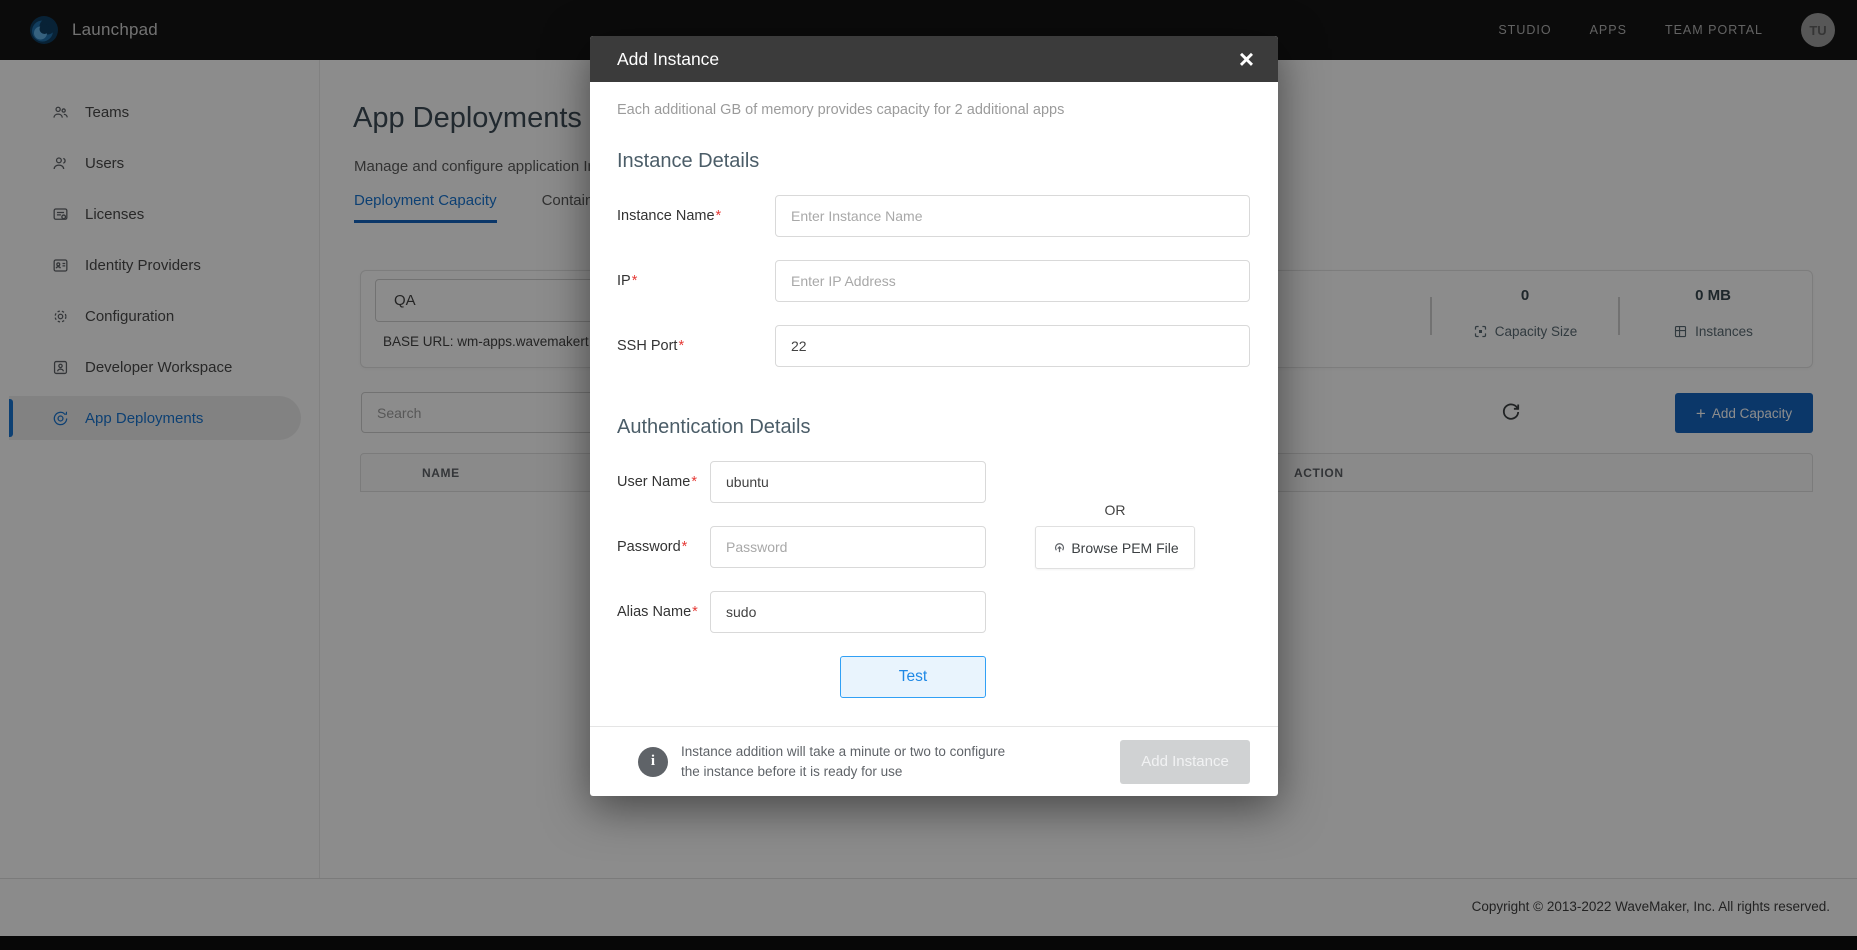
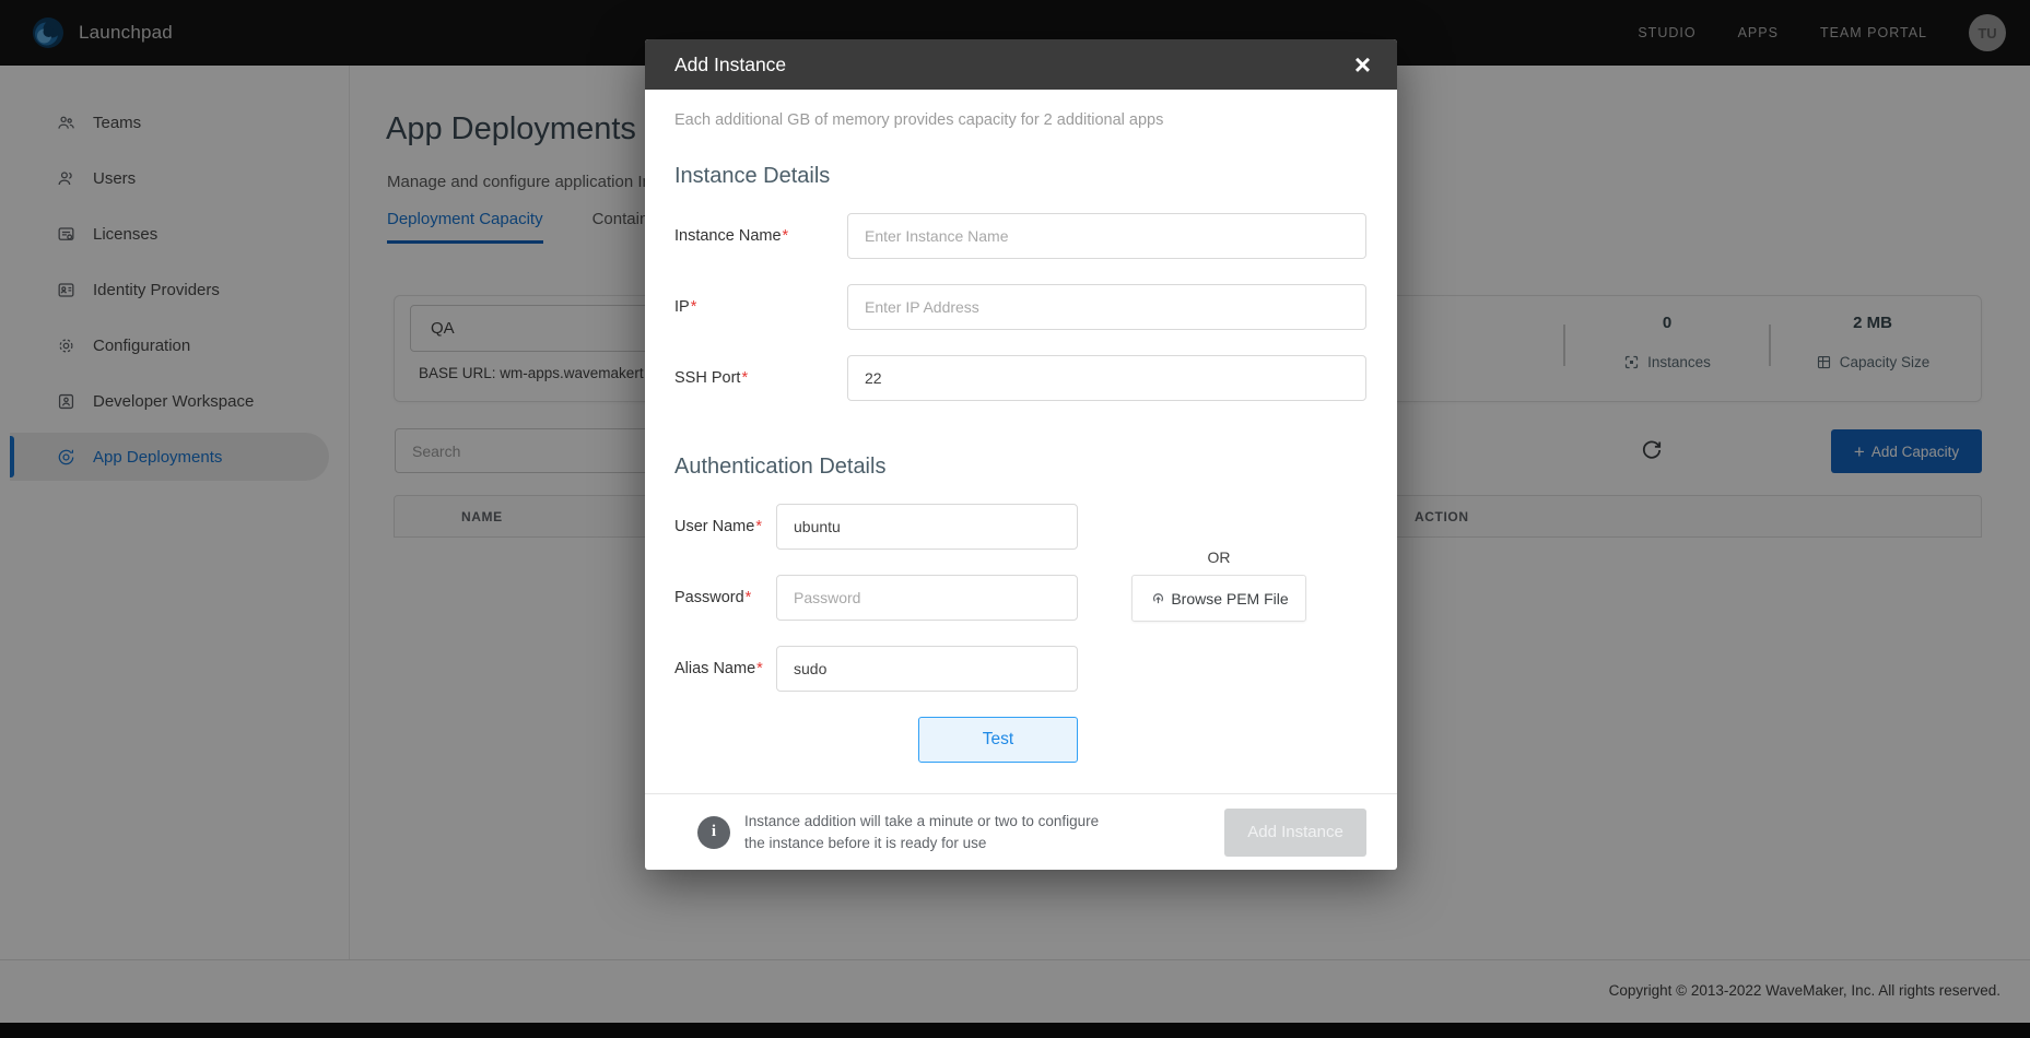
  Launchpad
  STUDIO
  APPS
  TEAM PORTAL
  TU
  Teams
  Users
  Licenses
  Identity Providers
  Configuration
  Developer Workspace
  App Deployments
  App Deployments
  Manage and configure application I
  Deployment Capacity
  QA
  BASE URL: wm-apps.wavemakert
  0
- Capacity Size
+ Instances
- 0 MB
+ 2 MB
- Instances
+ Capacity Size
  Search
  +
  Add Capacity
  NAME
  ACTION
  Copyright © 2013-2022 WaveMaker, Inc. All rights reserved.
  Add Instance
  ×
  Each additional GB of memory provides capacity for 2 additional apps
  Instance Details
  Instance Name*
  Enter Instance Name
  IP*
  Enter IP Address
  SSH Port*
  22
  Authentication Details
  User Name*
  ubuntu
  Password*
  Password
  Alias Name*
  sudo
  OR
  Browse PEM File
  Test
  i
  Instance addition will take a minute or two to configure
  the instance before it is ready for use
  Add Instance
